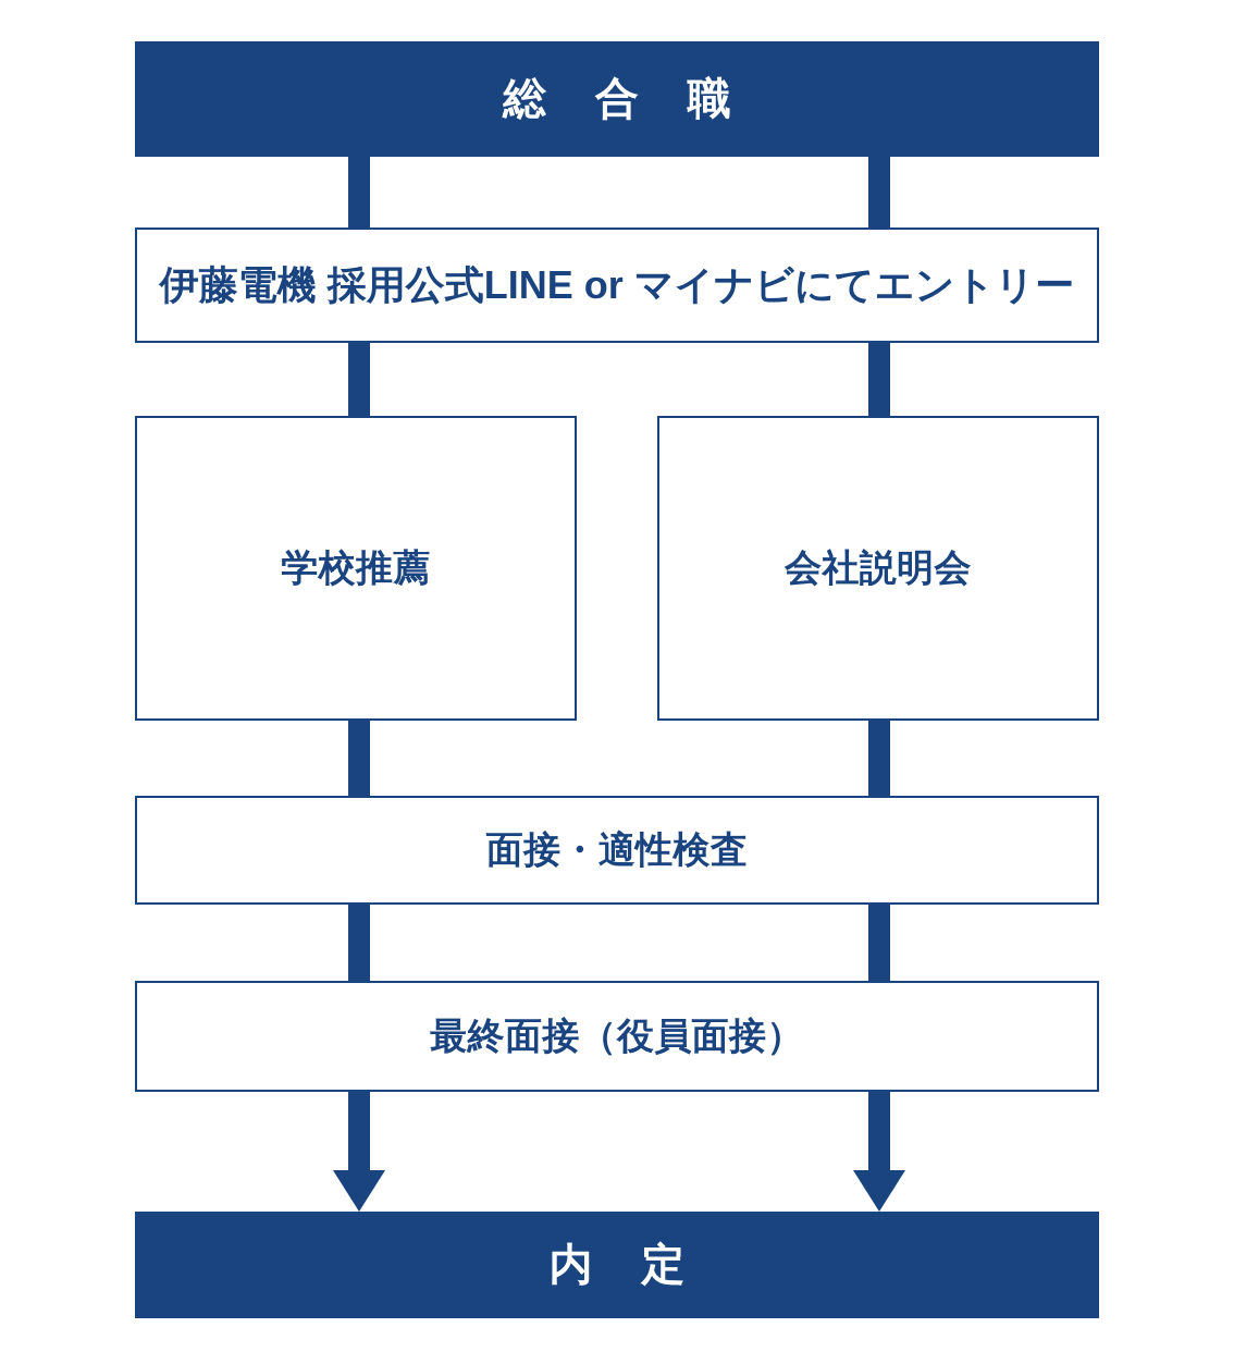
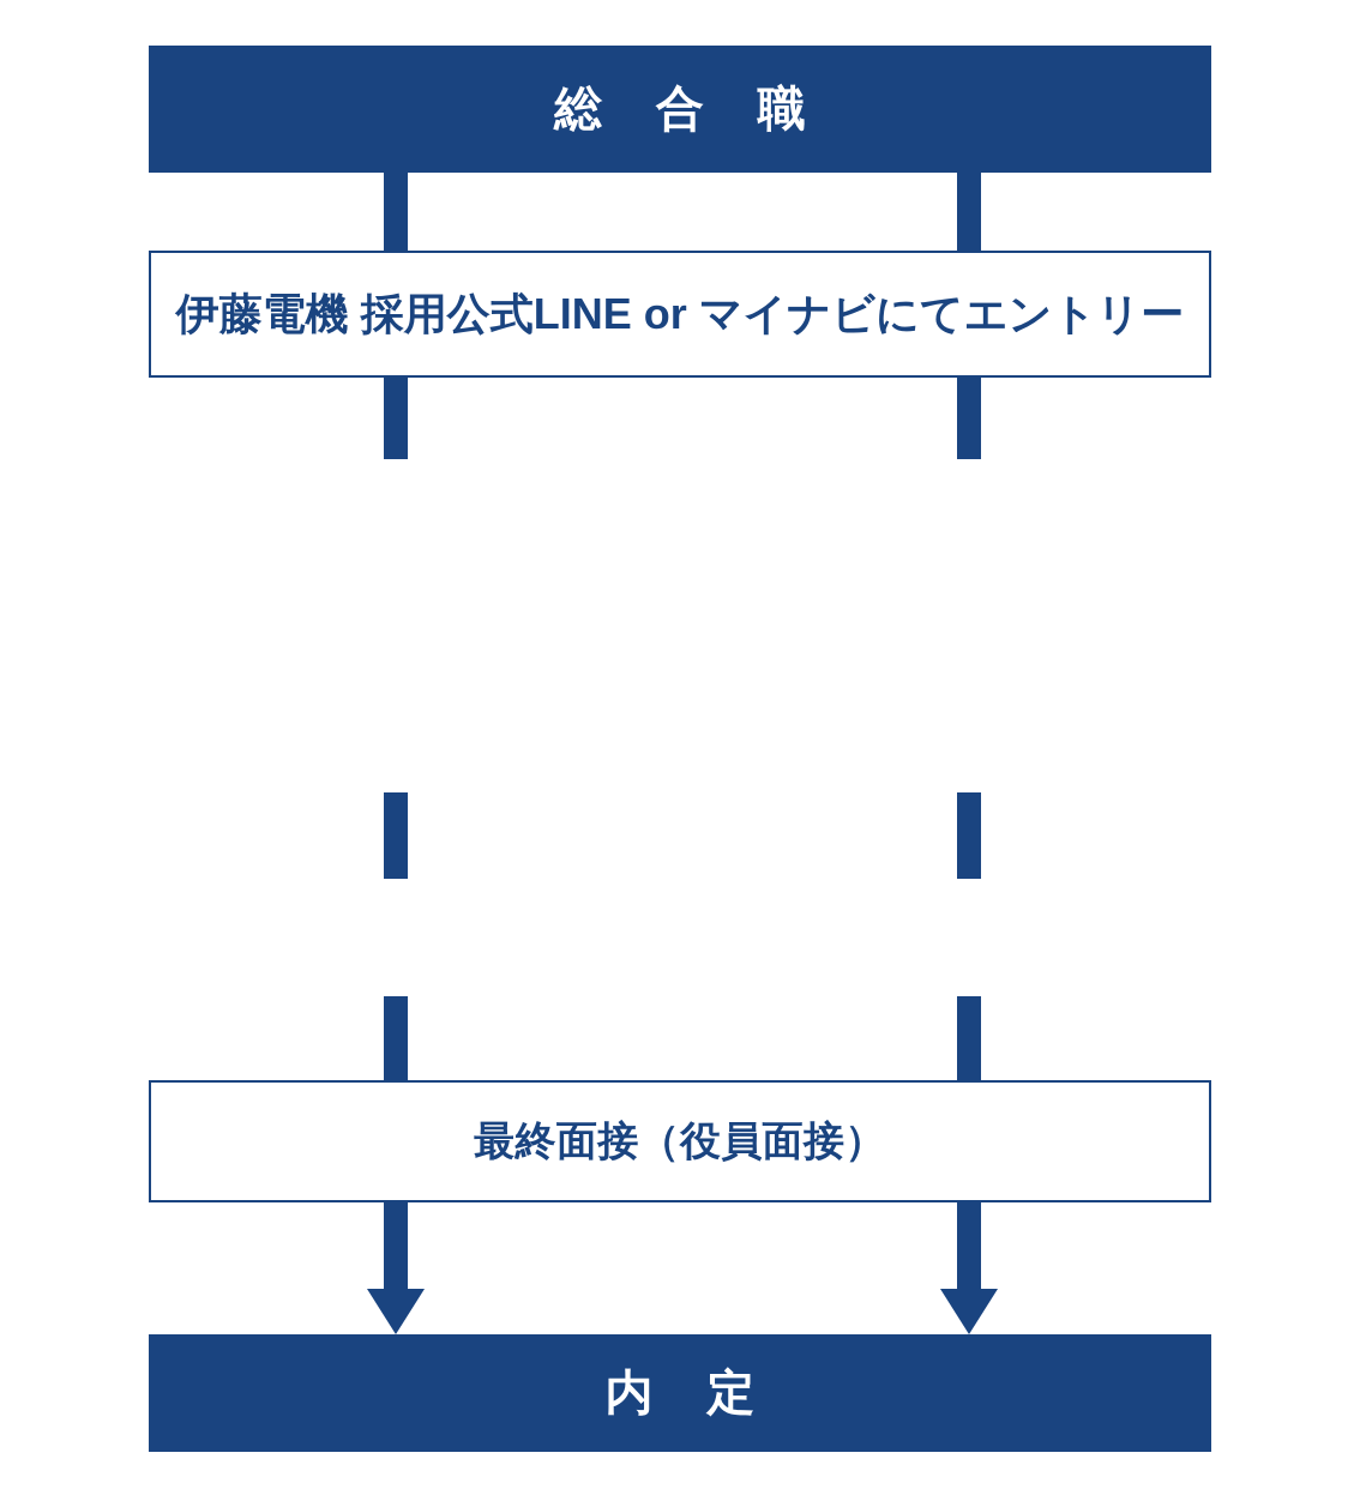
  総 合 職
  伊藤電機 採用公式LINE or マイナビにてエントリー
- 学校推薦
- 会社説明会
- 面接・適性検査
  最終面接（役員面接）
  内 定
